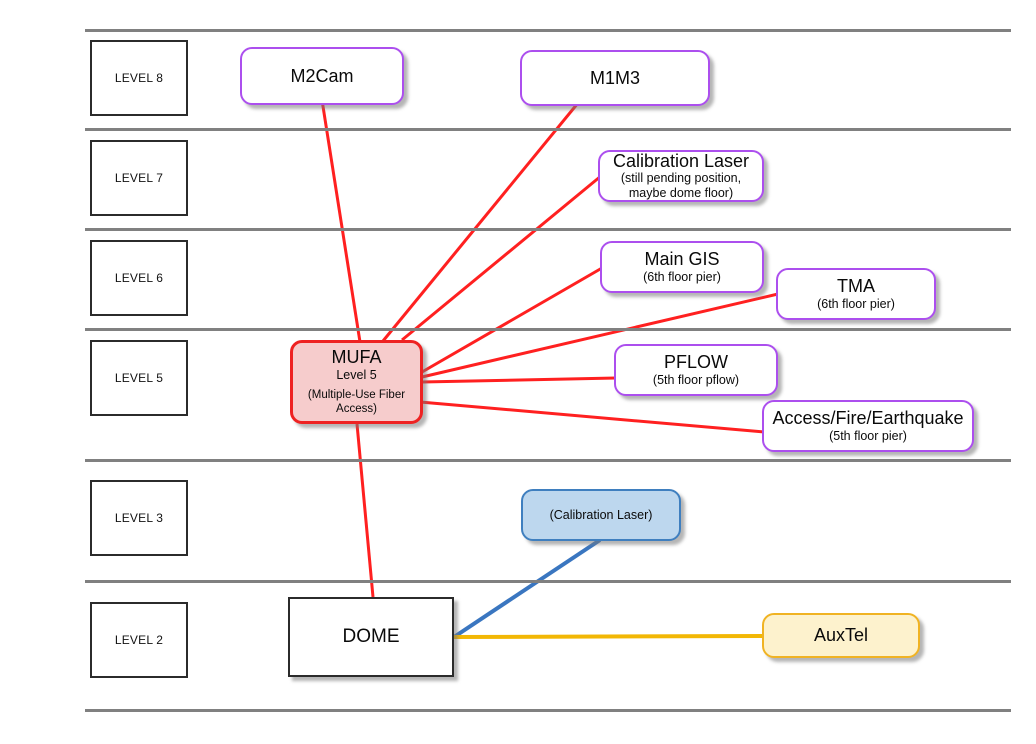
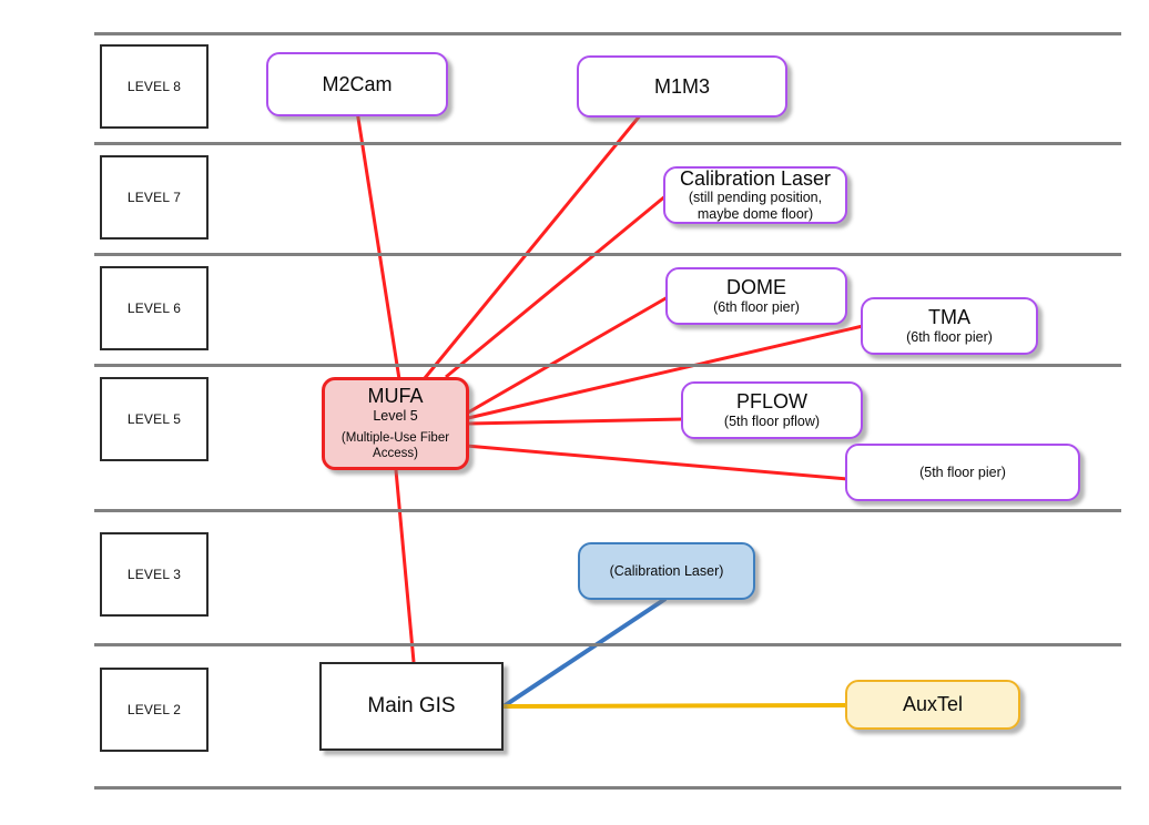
  LEVEL 8
  LEVEL 7
  LEVEL 6
  LEVEL 5
  LEVEL 3
  LEVEL 2
  M2Cam
  M1M3
  Calibration Laser
  (still pending position,
  maybe dome floor)
- Main GIS
+ DOME
  (6th floor pier)
  TMA
  (6th floor pier)
  MUFA
  Level 5
  (Multiple-Use Fiber Access)
  PFLOW
  (5th floor pflow)
- Access/Fire/Earthquake
  (5th floor pier)
  (Calibration Laser)
- DOME
+ Main GIS
  AuxTel
